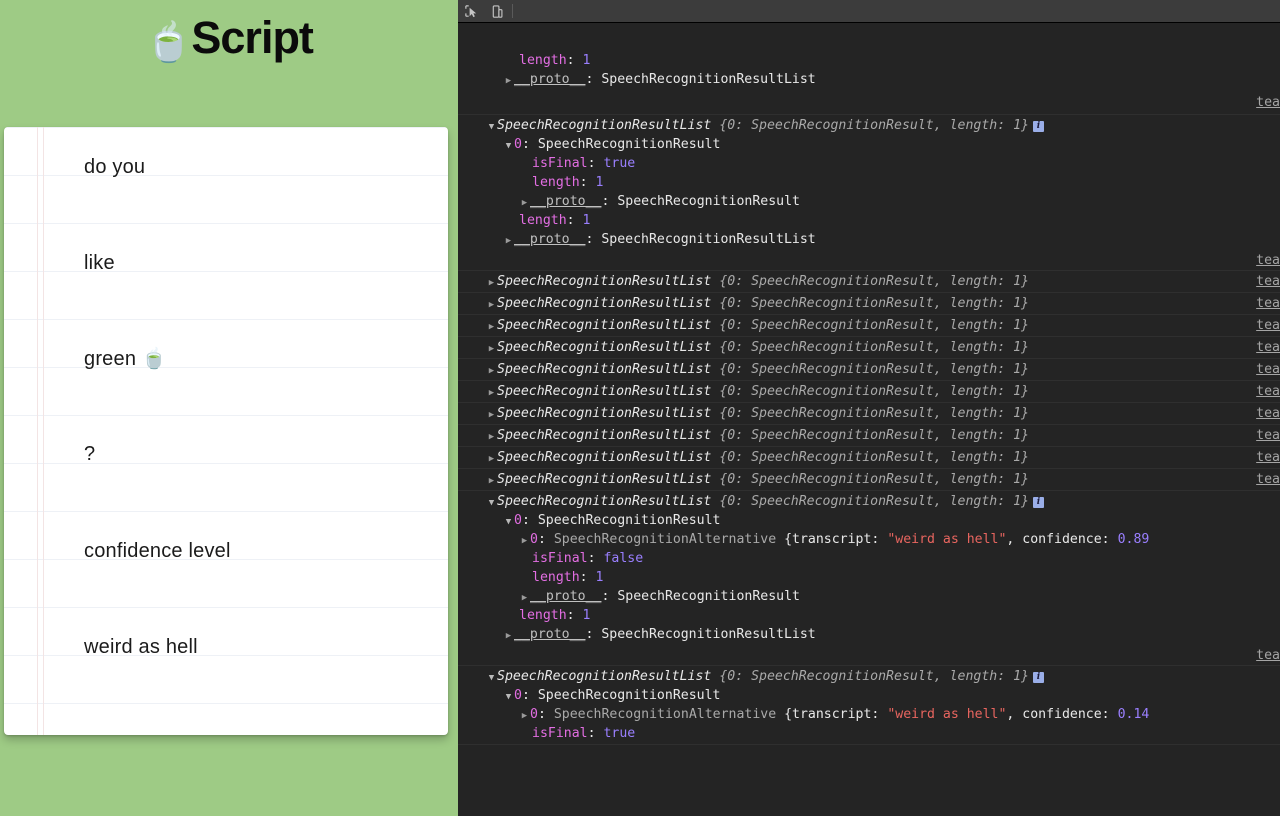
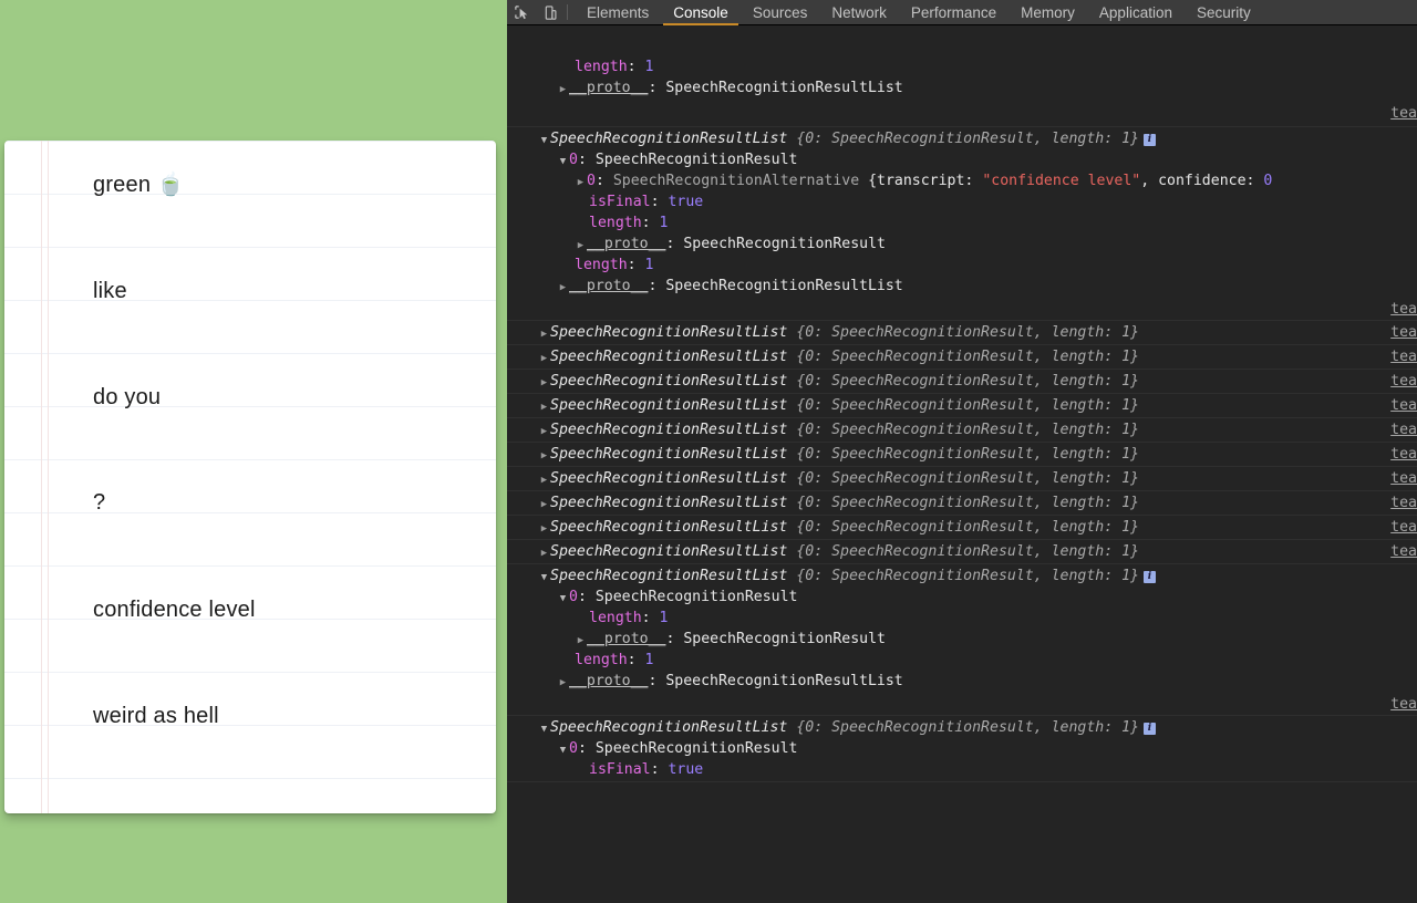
- 🍵Script
- do you
+ green 🍵
  like
- green 🍵
+ do you
  ?
  confidence level
  weird as hell
+ Elements
+ Console
+ Sources
+ Network
+ Performance
+ Memory
+ Application
+ Security
  length: 1
  ▶ __proto__: SpeechRecognitionResultList
  tea
  ▼ SpeechRecognitionResultList {0: SpeechRecognitionResult, length: 1} i
  ▼ 0: SpeechRecognitionResult
+ ▶ 0: SpeechRecognitionAlternative {transcript: "confidence level", confidence: 0
  isFinal: true
  length: 1
  ▶ __proto__: SpeechRecognitionResult
  length: 1
  ▶ __proto__: SpeechRecognitionResultList
  tea
  ▶ SpeechRecognitionResultList {0: SpeechRecognitionResult, length: 1}
  tea
  ▶ SpeechRecognitionResultList {0: SpeechRecognitionResult, length: 1}
  tea
  ▶ SpeechRecognitionResultList {0: SpeechRecognitionResult, length: 1}
  tea
  ▶ SpeechRecognitionResultList {0: SpeechRecognitionResult, length: 1}
  tea
  ▶ SpeechRecognitionResultList {0: SpeechRecognitionResult, length: 1}
  tea
  ▶ SpeechRecognitionResultList {0: SpeechRecognitionResult, length: 1}
  tea
  ▶ SpeechRecognitionResultList {0: SpeechRecognitionResult, length: 1}
  tea
  ▶ SpeechRecognitionResultList {0: SpeechRecognitionResult, length: 1}
  tea
  ▶ SpeechRecognitionResultList {0: SpeechRecognitionResult, length: 1}
  tea
  ▶ SpeechRecognitionResultList {0: SpeechRecognitionResult, length: 1}
  tea
  ▼ SpeechRecognitionResultList {0: SpeechRecognitionResult, length: 1} i
  ▼ 0: SpeechRecognitionResult
- ▶ 0: SpeechRecognitionAlternative {transcript: "weird as hell", confidence: 0.89
- isFinal: false
  length: 1
  ▶ __proto__: SpeechRecognitionResult
  length: 1
  ▶ __proto__: SpeechRecognitionResultList
  tea
  ▼ SpeechRecognitionResultList {0: SpeechRecognitionResult, length: 1} i
  ▼ 0: SpeechRecognitionResult
- ▶ 0: SpeechRecognitionAlternative {transcript: "weird as hell", confidence: 0.14
  isFinal: true
